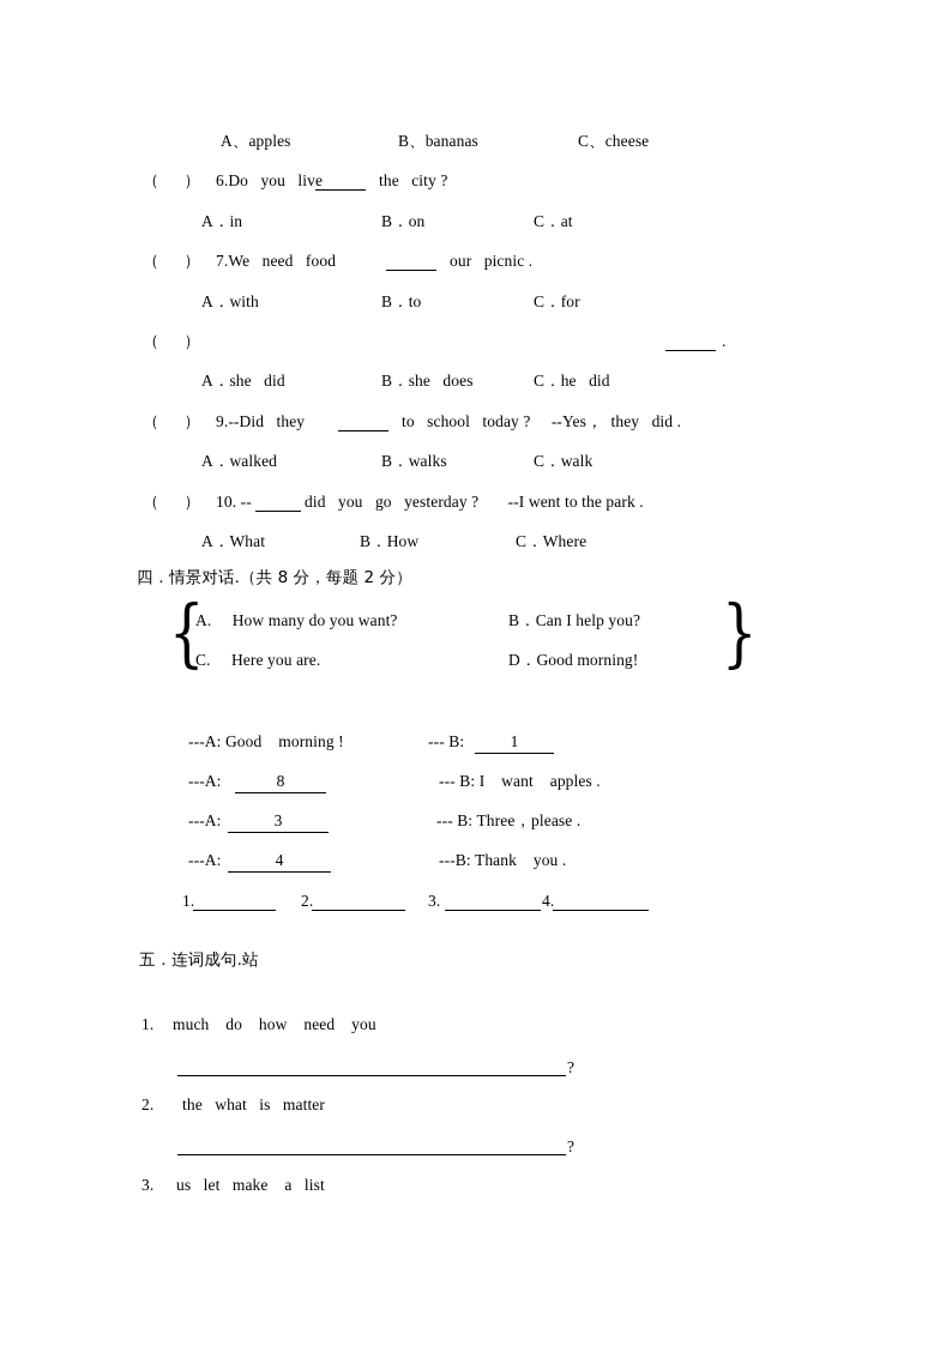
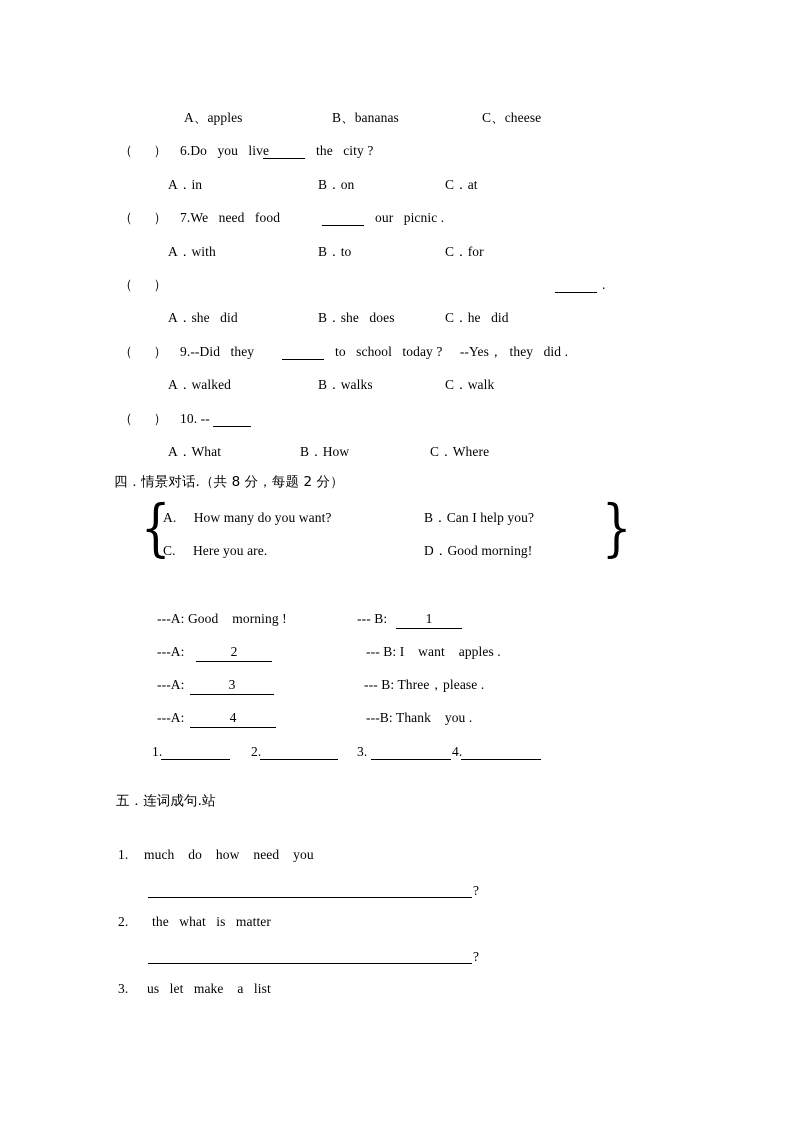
  A、apples
  B、bananas
  C、cheese
  （ ）
  6.Do you live
  the city ?
  A．in
  B．on
  C．at
  （ ）
  7.We need food
  our picnic .
  A．with
  B．to
  C．for
  （ ）
  .
  A．she did
  B．she does
  C．he did
  （ ）
  9.--Did they
  to school today ? --Yes， they did .
  A．walked
  B．walks
  C．walk
  （ ）
  10. --
- did you go yesterday ? --I went to the park .
  A．What
  B．How
  C．Where
  四．情景对话.（共 8 分，每题 2 分）
  {
  }
  A. How many do you want?
  B．Can I help you?
  C. Here you are.
  D．Good morning!
  ---A: Good morning !
  --- B:
  1
  ---A:
- 8
+ 2
  --- B: I want apples .
  ---A:
  3
  --- B: Three，please .
  ---A:
  4
  ---B: Thank you .
  1.
  2.
  3.
  4.
  五．连词成句.站
  1.
  much do how need you
  ?
  2.
  the what is matter
  ?
  3.
  us let make a list
